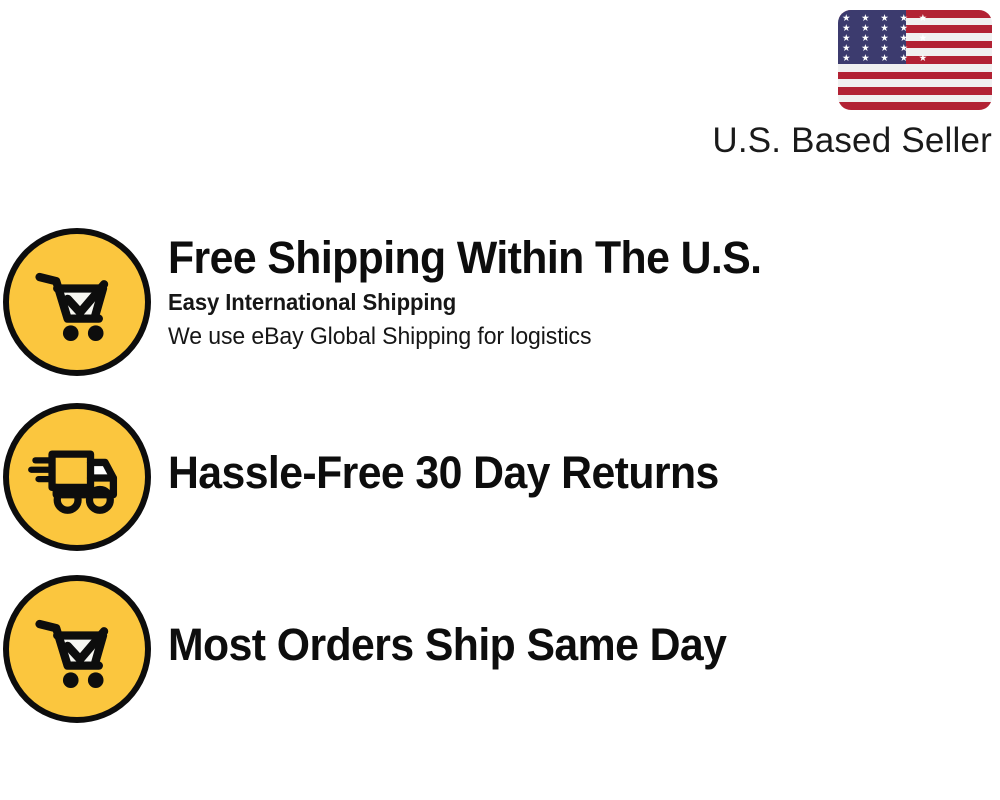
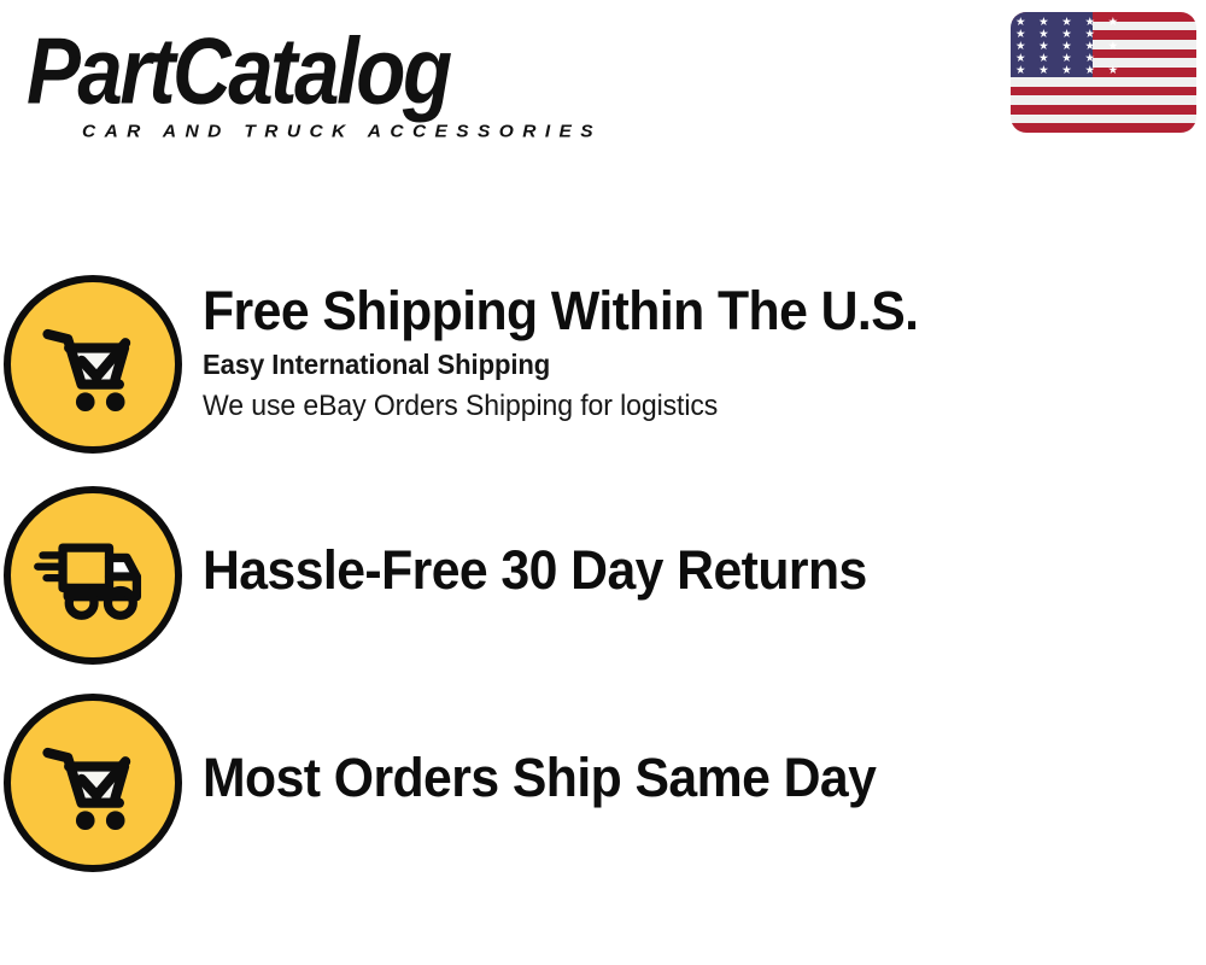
+ PartCatalog
+ CAR AND TRUCK ACCESSORIES
  ★ ★ ★ ★ ★
  ★ ★ ★ ★
  ★ ★ ★ ★ ★
  ★ ★ ★ ★
  ★ ★ ★ ★ ★
- U.S. Based Seller
  Free Shipping Within The U.S.
  Easy International Shipping
- We use eBay Global Shipping for logistics
+ We use eBay Orders Shipping for logistics
  Hassle-Free 30 Day Returns
  Most Orders Ship Same Day
